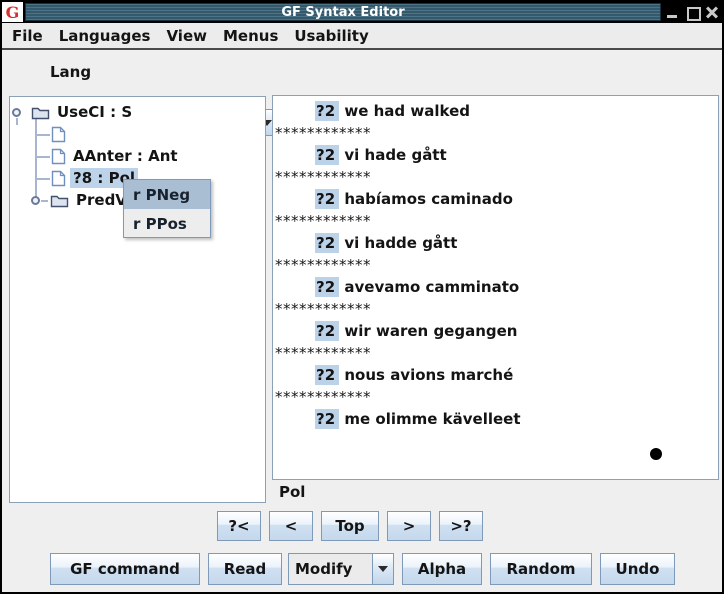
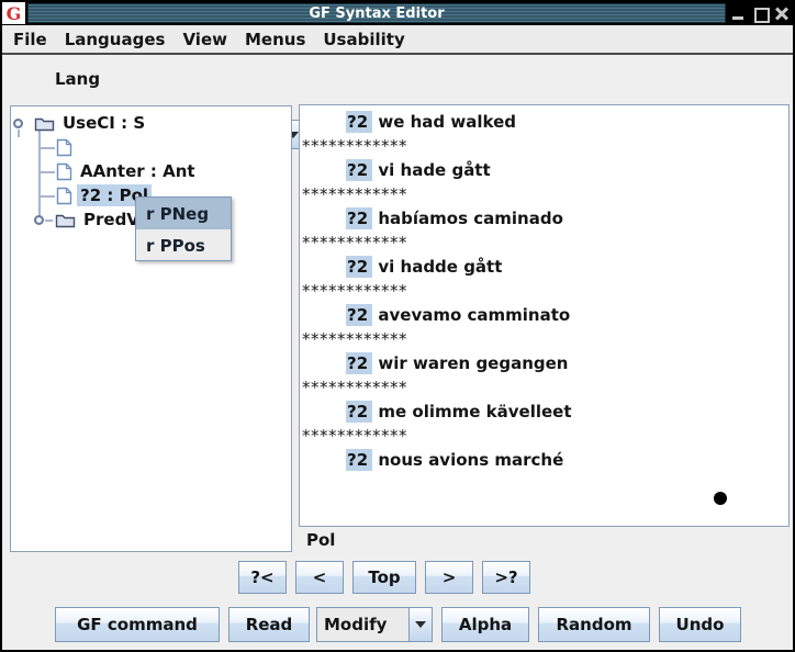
  G
  GF Syntax Editor
  File
  Languages
  View
  Menus
  Usability
  Lang
  UseCI : S
  AAnter : Ant
- ?8 : Pol
+ ?2 : Pol
  PredV
  r PNeg
  r PPos
  ?2 we had walked
  ************
  ?2 vi hade gått
  ************
  ?2 habíamos caminado
  ************
  ?2 vi hadde gått
  ************
  ?2 avevamo camminato
  ************
  ?2 wir waren gegangen
  ************
- ?2 nous avions marché
+ ?2 me olimme kävelleet
  ************
- ?2 me olimme kävelleet
+ ?2 nous avions marché
  Pol
  ?<
  <
  Top
  >
  >?
  GF command
  Read
  Modify
  Alpha
  Random
  Undo
